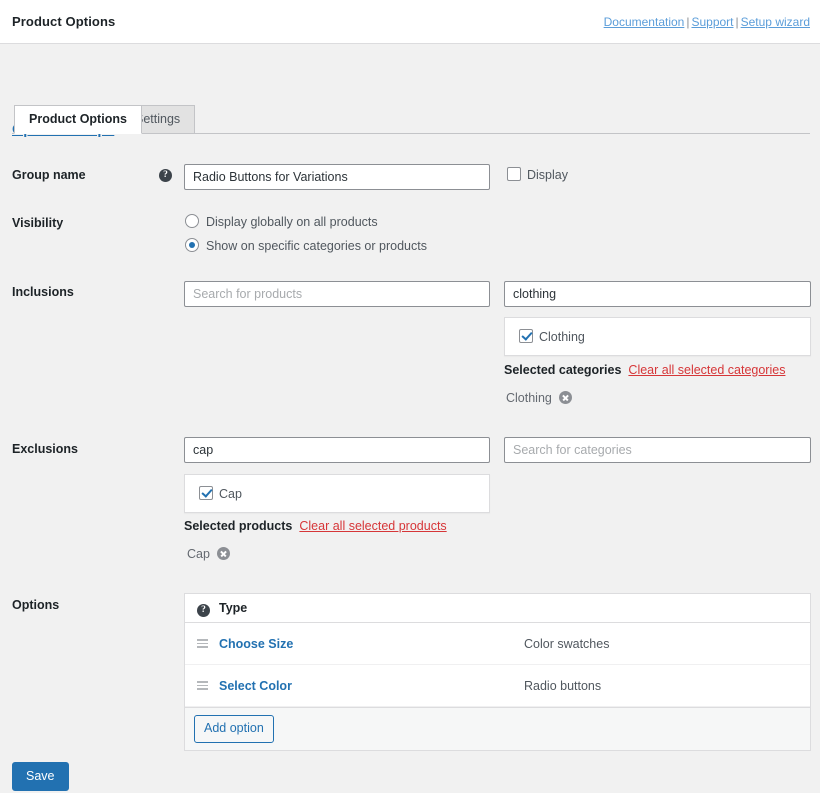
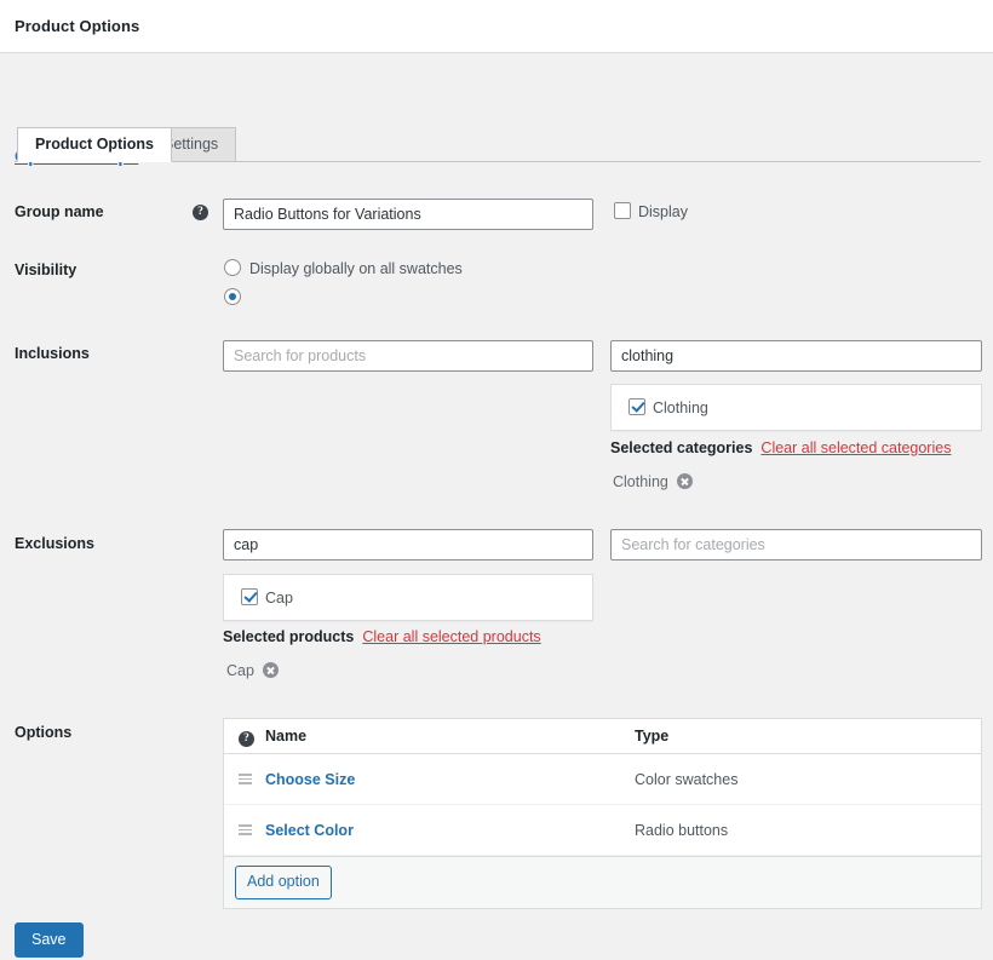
  Product Options
- Documentation | Support | Setup wizard
  Product Options
  ettings
  Group name
  ?
  Radio Buttons for Variations
  Display
  Visibility
- Display globally on all products
+ Display globally on all swatches
- Show on specific categories or products
  Inclusions
  Search for products
  clothing
  Clothing
  Selected categories Clear all selected categories
  Clothing
  Exclusions
  cap
  Search for categories
  Cap
  Selected products Clear all selected products
  Cap
  Options
  ?
+ Name
  Type
  Choose Size
  Color swatches
  Select Color
  Radio buttons
  Add option
  Save
